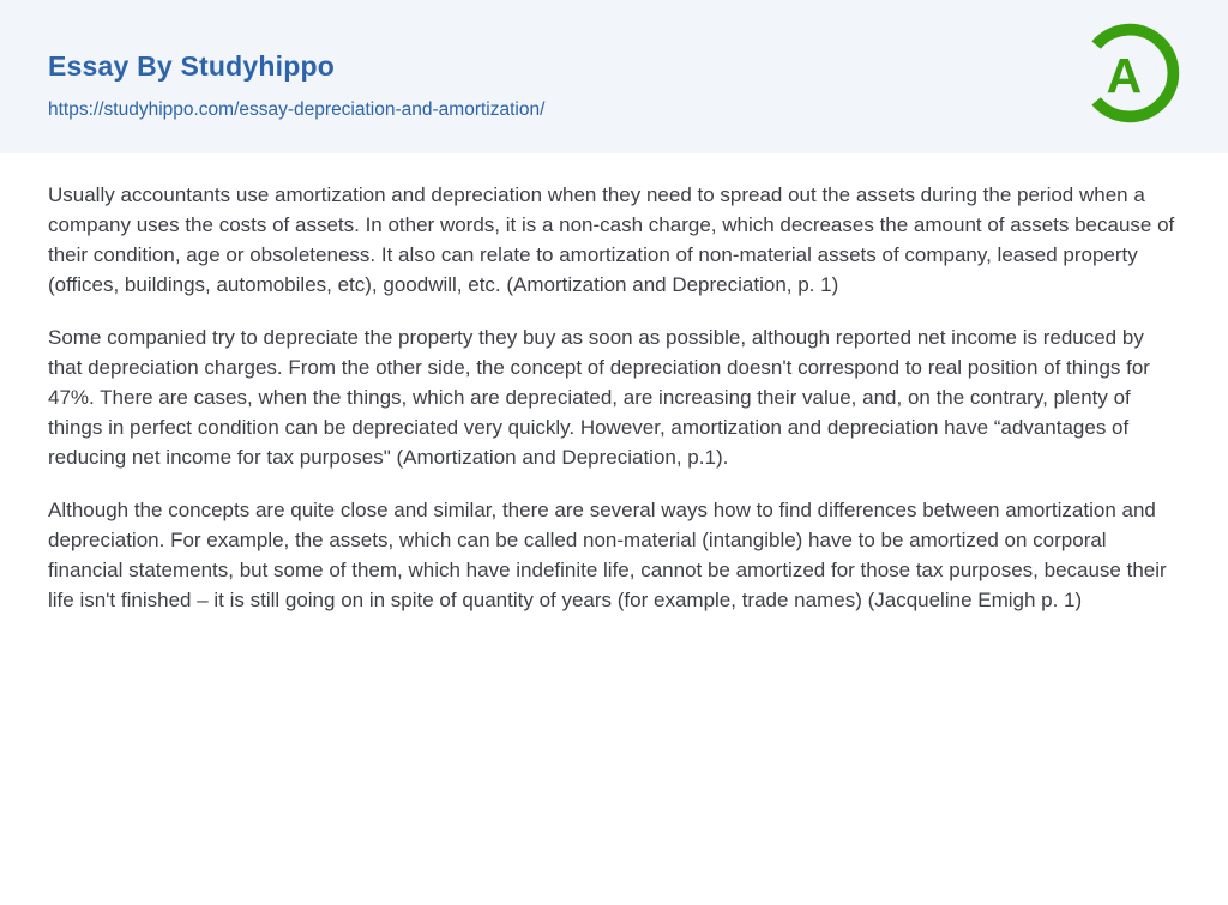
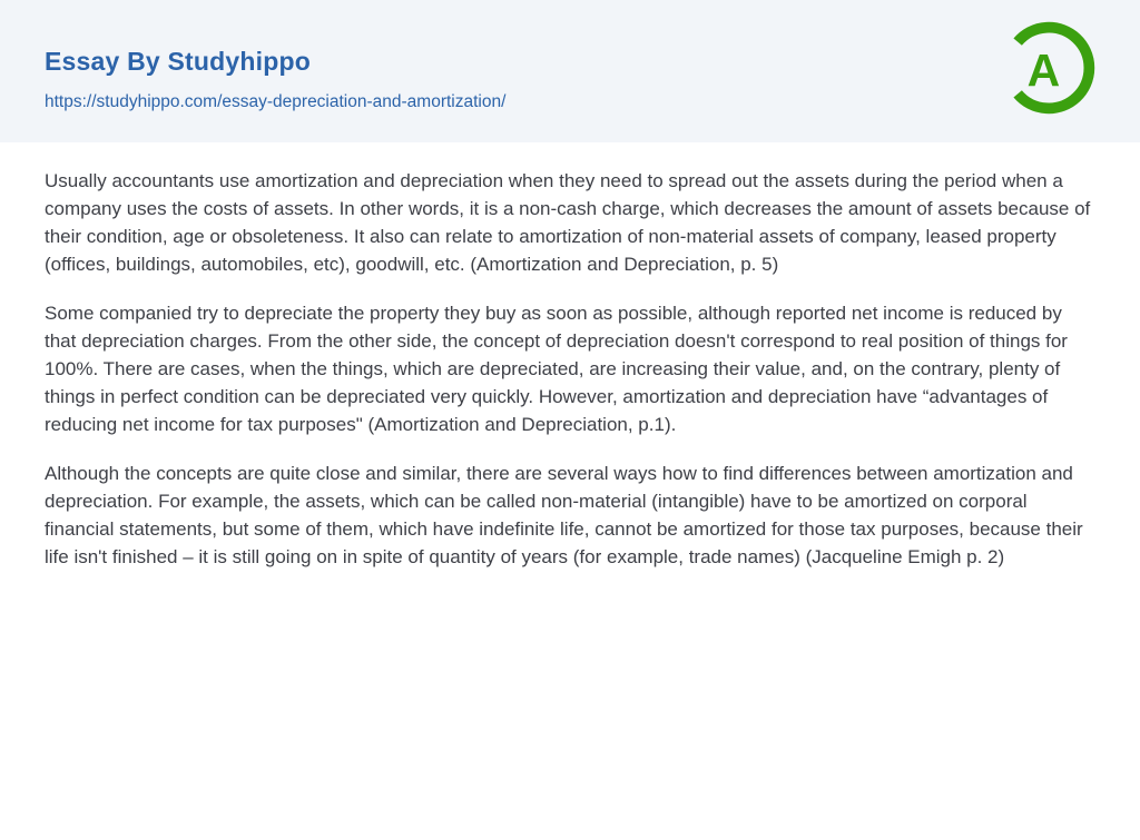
  Essay By Studyhippo
  https://studyhippo.com/essay-depreciation-and-amortization/
  A
- Usually accountants use amortization and depreciation when they need to spread out the assets during the period when a company uses the costs of assets. In other words, it is a non-cash charge, which decreases the amount of assets because of their condition, age or obsoleteness. It also can relate to amortization of non-material assets of company, leased property (offices, buildings, automobiles, etc), goodwill, etc. (Amortization and Depreciation, p. 1)
+ Usually accountants use amortization and depreciation when they need to spread out the assets during the period when a company uses the costs of assets. In other words, it is a non-cash charge, which decreases the amount of assets because of their condition, age or obsoleteness. It also can relate to amortization of non-material assets of company, leased property (offices, buildings, automobiles, etc), goodwill, etc. (Amortization and Depreciation, p. 5)
- Some companied try to depreciate the property they buy as soon as possible, although reported net income is reduced by that depreciation charges. From the other side, the concept of depreciation doesn't correspond to real position of things for 47%. There are cases, when the things, which are depreciated, are increasing their value, and, on the contrary, plenty of things in perfect condition can be depreciated very quickly. However, amortization and depreciation have “advantages of reducing net income for tax purposes" (Amortization and Depreciation, p.1).
+ Some companied try to depreciate the property they buy as soon as possible, although reported net income is reduced by that depreciation charges. From the other side, the concept of depreciation doesn't correspond to real position of things for 100%. There are cases, when the things, which are depreciated, are increasing their value, and, on the contrary, plenty of things in perfect condition can be depreciated very quickly. However, amortization and depreciation have “advantages of reducing net income for tax purposes" (Amortization and Depreciation, p.1).
- Although the concepts are quite close and similar, there are several ways how to find differences between amortization and depreciation. For example, the assets, which can be called non-material (intangible) have to be amortized on corporal financial statements, but some of them, which have indefinite life, cannot be amortized for those tax purposes, because their life isn't finished – it is still going on in spite of quantity of years (for example, trade names) (Jacqueline Emigh p. 1)
+ Although the concepts are quite close and similar, there are several ways how to find differences between amortization and depreciation. For example, the assets, which can be called non-material (intangible) have to be amortized on corporal financial statements, but some of them, which have indefinite life, cannot be amortized for those tax purposes, because their life isn't finished – it is still going on in spite of quantity of years (for example, trade names) (Jacqueline Emigh p. 2)
